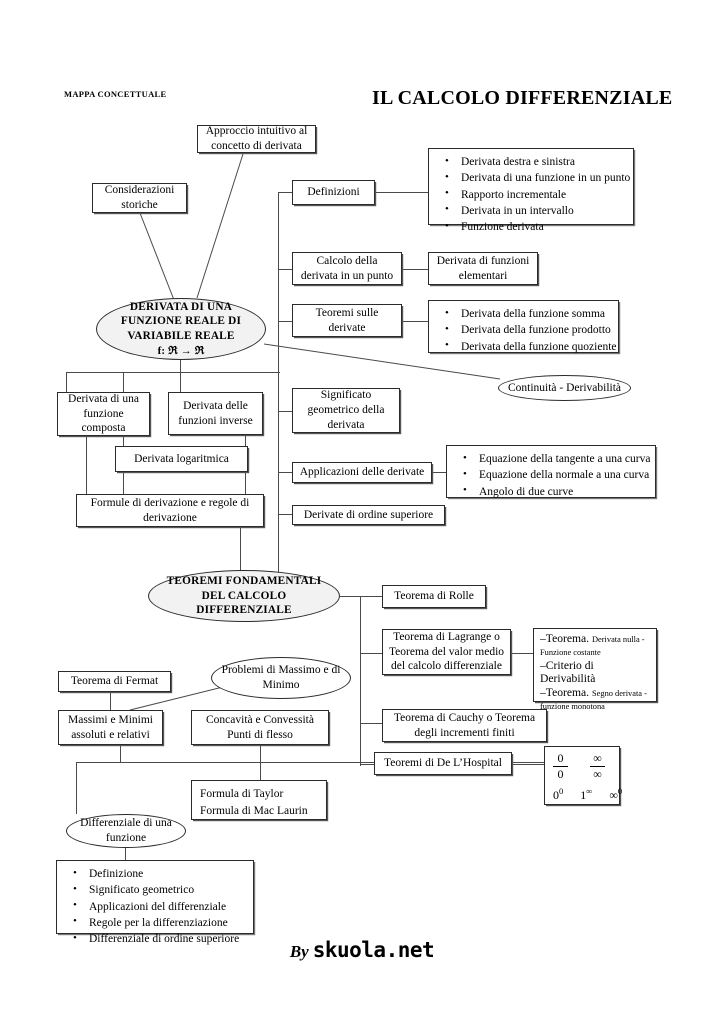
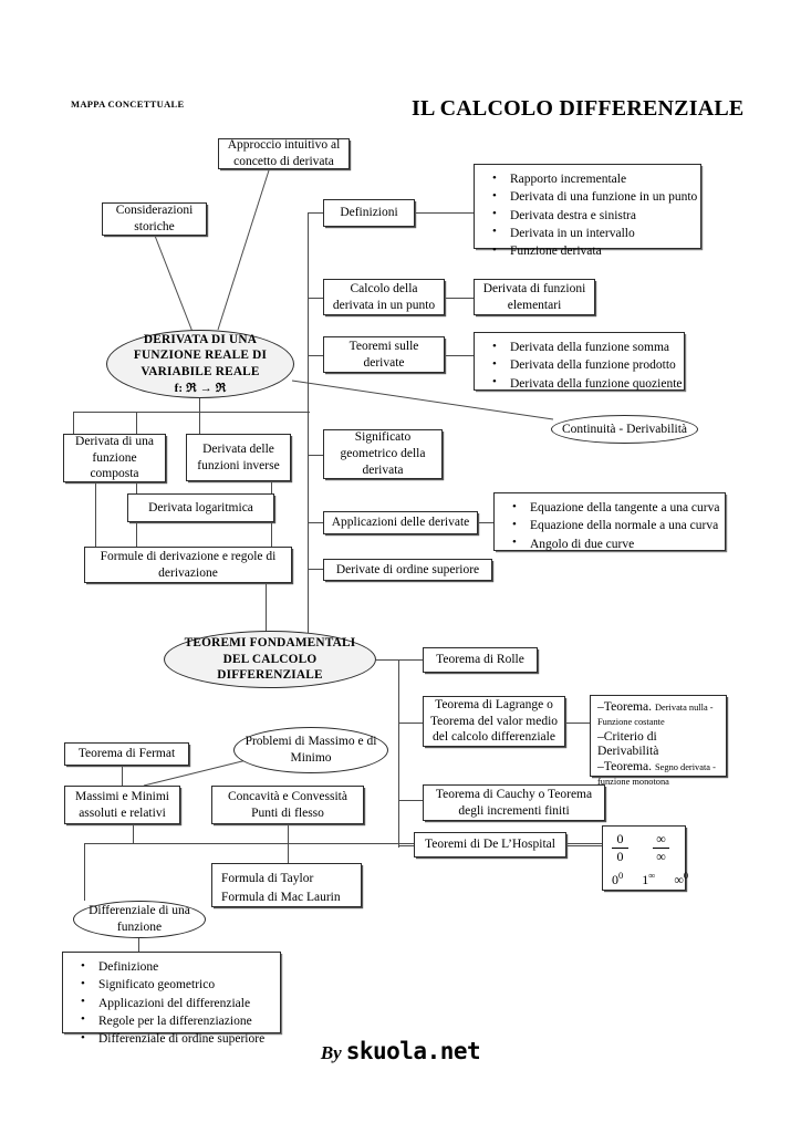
  MAPPA CONCETTUALE
  IL CALCOLO DIFFERENZIALE
  Approccio intuitivo al concetto di derivata
  Considerazioni storiche
  DERIVATA DI UNA
  FUNZIONE REALE DI
  VARIABILE REALE
  f: ℜ → ℜ
  Definizioni
- Derivata destra e sinistra
+ Rapporto incrementale
  Derivata di una funzione in un punto
- Rapporto incrementale
+ Derivata destra e sinistra
  Derivata in un intervallo
  Funzione derivata
  Calcolo della derivata in un punto
  Derivata di funzioni elementari
  Teoremi sulle derivate
  Derivata della funzione somma
  Derivata della funzione prodotto
  Derivata della funzione quoziente
  Continuità - Derivabilità
  Derivata di una funzione composta
  Derivata delle funzioni inverse
  Derivata logaritmica
  Formule di derivazione e regole di derivazione
  Significato geometrico della derivata
  Applicazioni delle derivate
  Equazione della tangente a una curva
  Equazione della normale a una curva
  Angolo di due curve
  Derivate di ordine superiore
  TEOREMI FONDAMENTALI
  DEL CALCOLO
  DIFFERENZIALE
  Teorema di Rolle
  Teorema di Lagrange o Teorema del valor medio del calcolo differenziale
  –Teorema. Derivata nulla - Funzione costante
  –Criterio di Derivabilità
  –Teorema. Segno derivata - funzione monotona
  Teorema di Cauchy o Teorema degli incrementi finiti
  Teoremi di De L’Hospital
  0
  0
  ∞
  ∞
  00
  1∞
  ∞0
  Teorema di Fermat
  Problemi di Massimo e di Minimo
  Massimi e Minimi assoluti e relativi
  Concavità e Convessità Punti di flesso
  Formula di Taylor
  Formula di Mac Laurin
  Differenziale di una funzione
  Definizione
  Significato geometrico
  Applicazioni del differenziale
  Regole per la differenziazione
  Differenziale di ordine superiore
  By skuola.net
